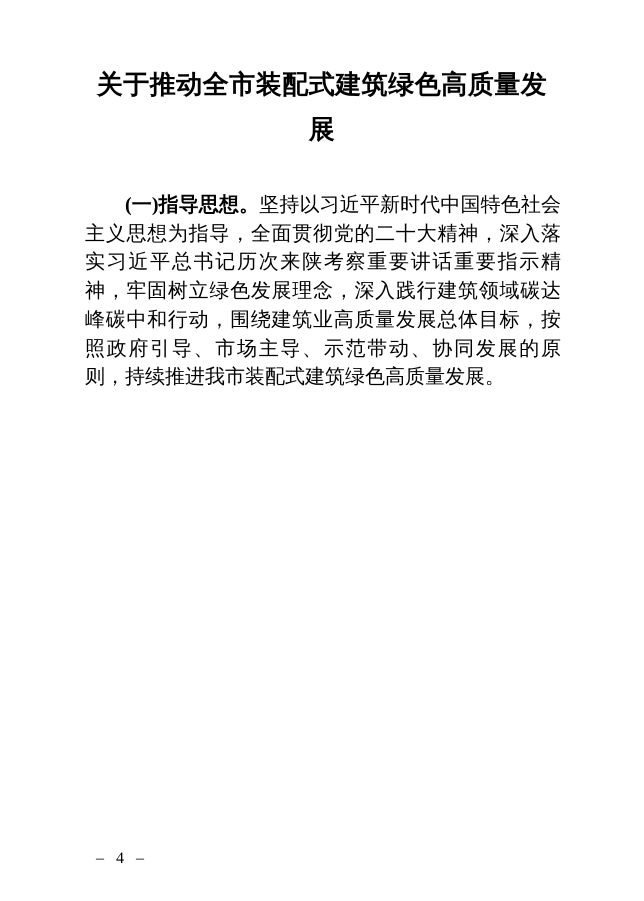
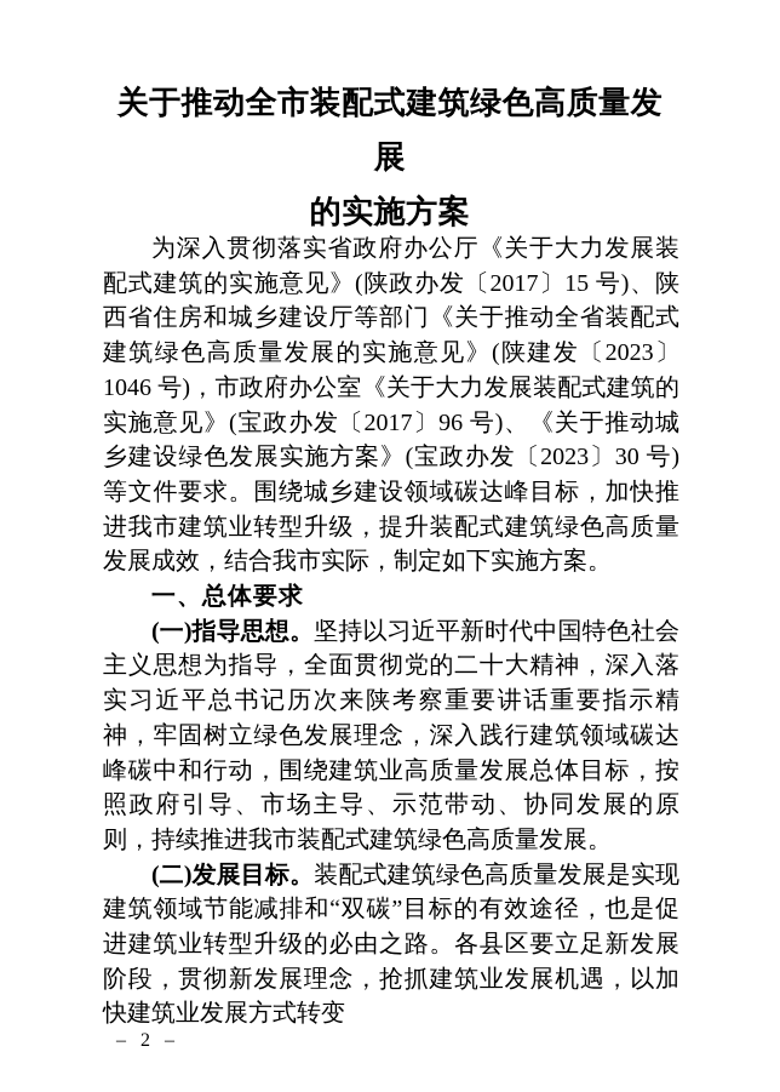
  关于推动全市装配式建筑绿色高质量发展
+ 的实施方案
+ 为深入贯彻落实省政府办公厅《关于大力发展装配式建筑的实施意见》(陕政办发〔2017〕15 号)、陕西省住房和城乡建设厅等部门《关于推动全省装配式建筑绿色高质量发展的实施意见》(陕建发〔2023〕1046 号)，市政府办公室《关于大力发展装配式建筑的实施意见》(宝政办发〔2017〕96 号)、《关于推动城乡建设绿色发展实施方案》(宝政办发〔2023〕30 号)等文件要求。围绕城乡建设领域碳达峰目标，加快推进我市建筑业转型升级，提升装配式建筑绿色高质量发展成效，结合我市实际，制定如下实施方案。
+ 一、总体要求
  (一)指导思想。坚持以习近平新时代中国特色社会主义思想为指导，全面贯彻党的二十大精神，深入落实习近平总书记历次来陕考察重要讲话重要指示精神，牢固树立绿色发展理念，深入践行建筑领域碳达峰碳中和行动，围绕建筑业高质量发展总体目标，按照政府引导、市场主导、示范带动、协同发展的原则，持续推进我市装配式建筑绿色高质量发展。
+ (二)发展目标。装配式建筑绿色高质量发展是实现建筑领域节能减排和“双碳”目标的有效途径，也是促进建筑业转型升级的必由之路。各县区要立足新发展阶段，贯彻新发展理念，抢抓建筑业发展机遇，以加快建筑业发展方式转变
- – 4 –
+ – 2 –
